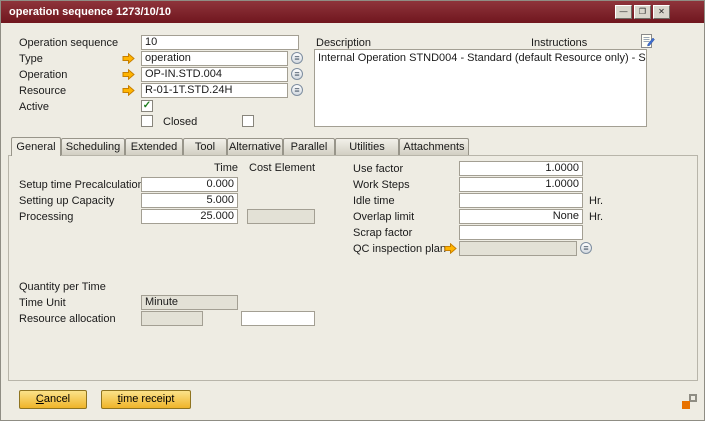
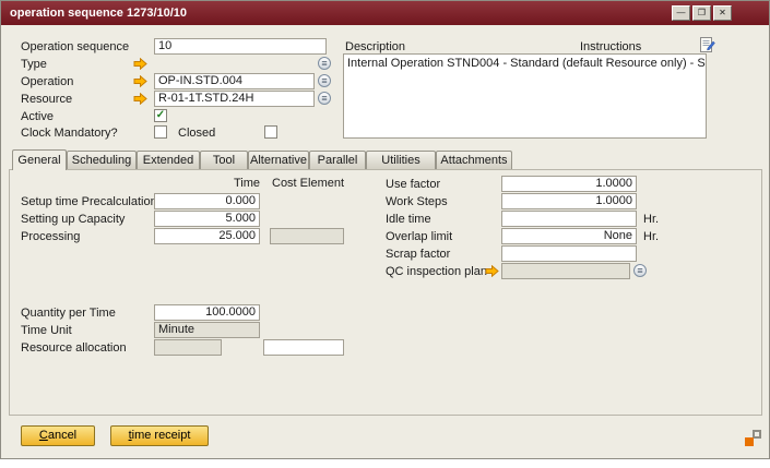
  operation sequence 1273/10/10
  —
  ❐
  ✕
  Operation sequence
  10
  Type
- operation
  Operation
  OP-IN.STD.004
  Resource
  R-01-1T.STD.24H
  Active
  ✓
+ Clock Mandatory?
  Closed
  Description
  Instructions
  Internal Operation STND004 - Standard (default Resource only) - S
  General
  Scheduling
  Extended
  Tool
  Alternative
  Parallel
  Utilities
  Attachments
  Time
  Cost Element
  Setup time Precalculatio
  0.000
  Setting up Capacity
  5.000
  Processing
  25.000
  Use factor
  1.0000
  Work Steps
  1.0000
  Idle time
  Hr.
  Overlap limit
  None
  Hr.
  Scrap factor
  QC inspection plan
  Quantity per Time
+ 100.0000
  Time Unit
  Minute
  Resource allocation
  Cancel
  time receipt
